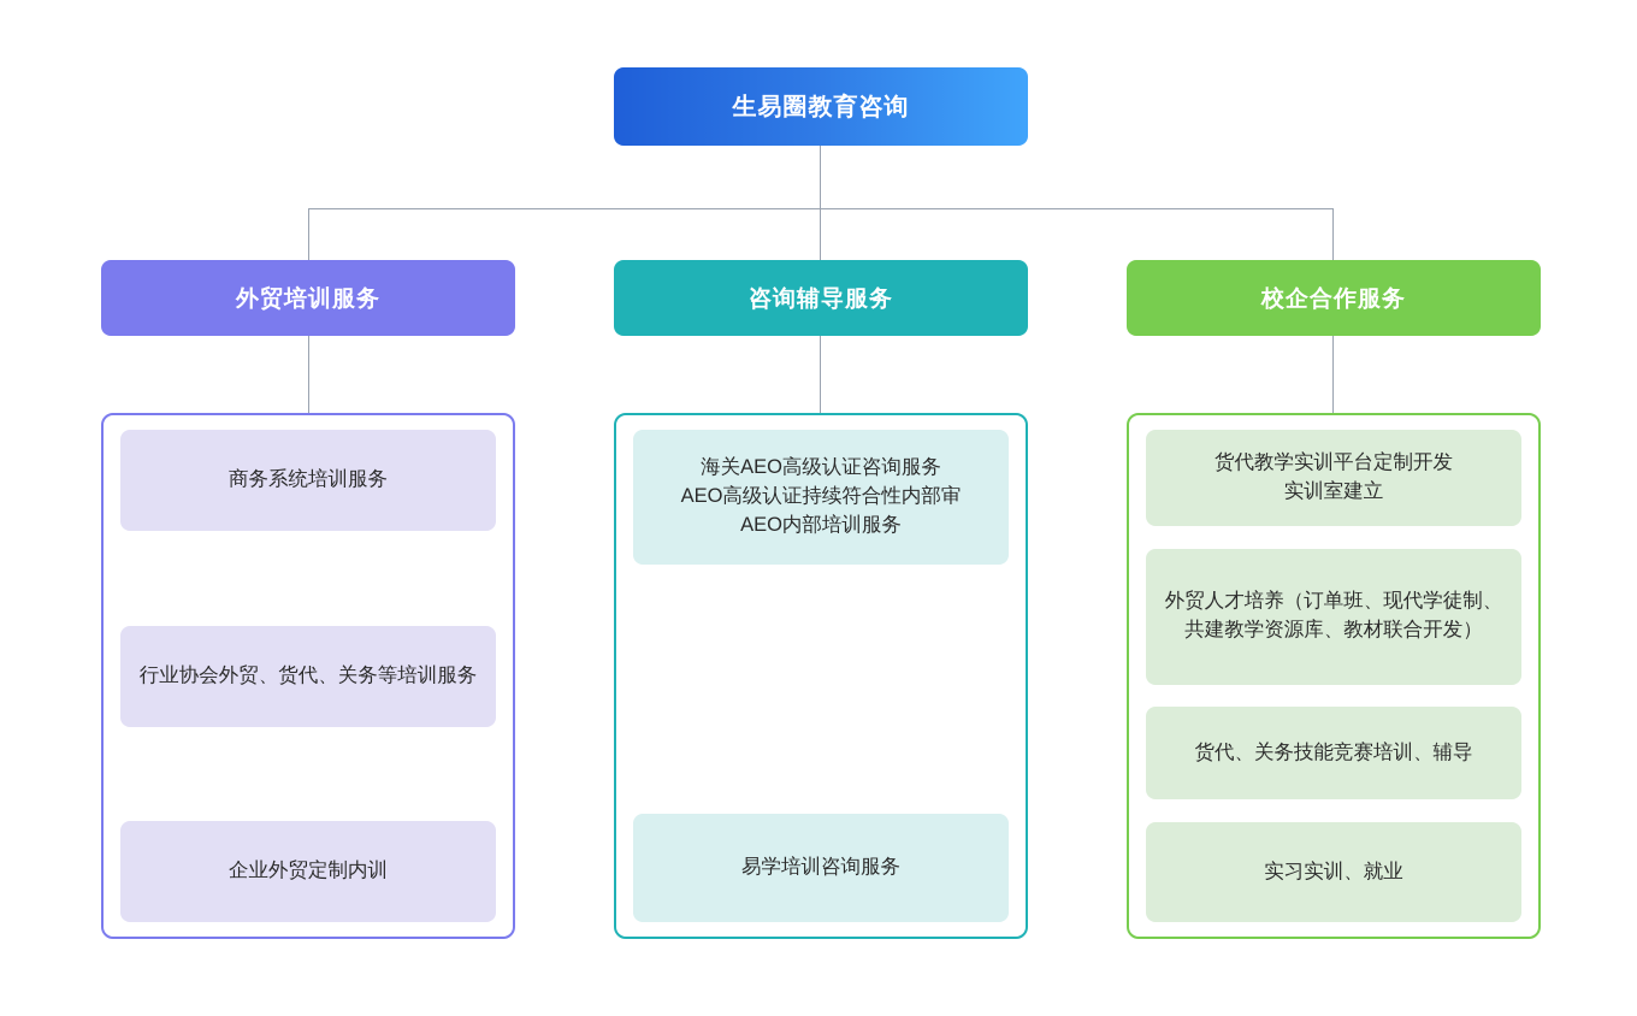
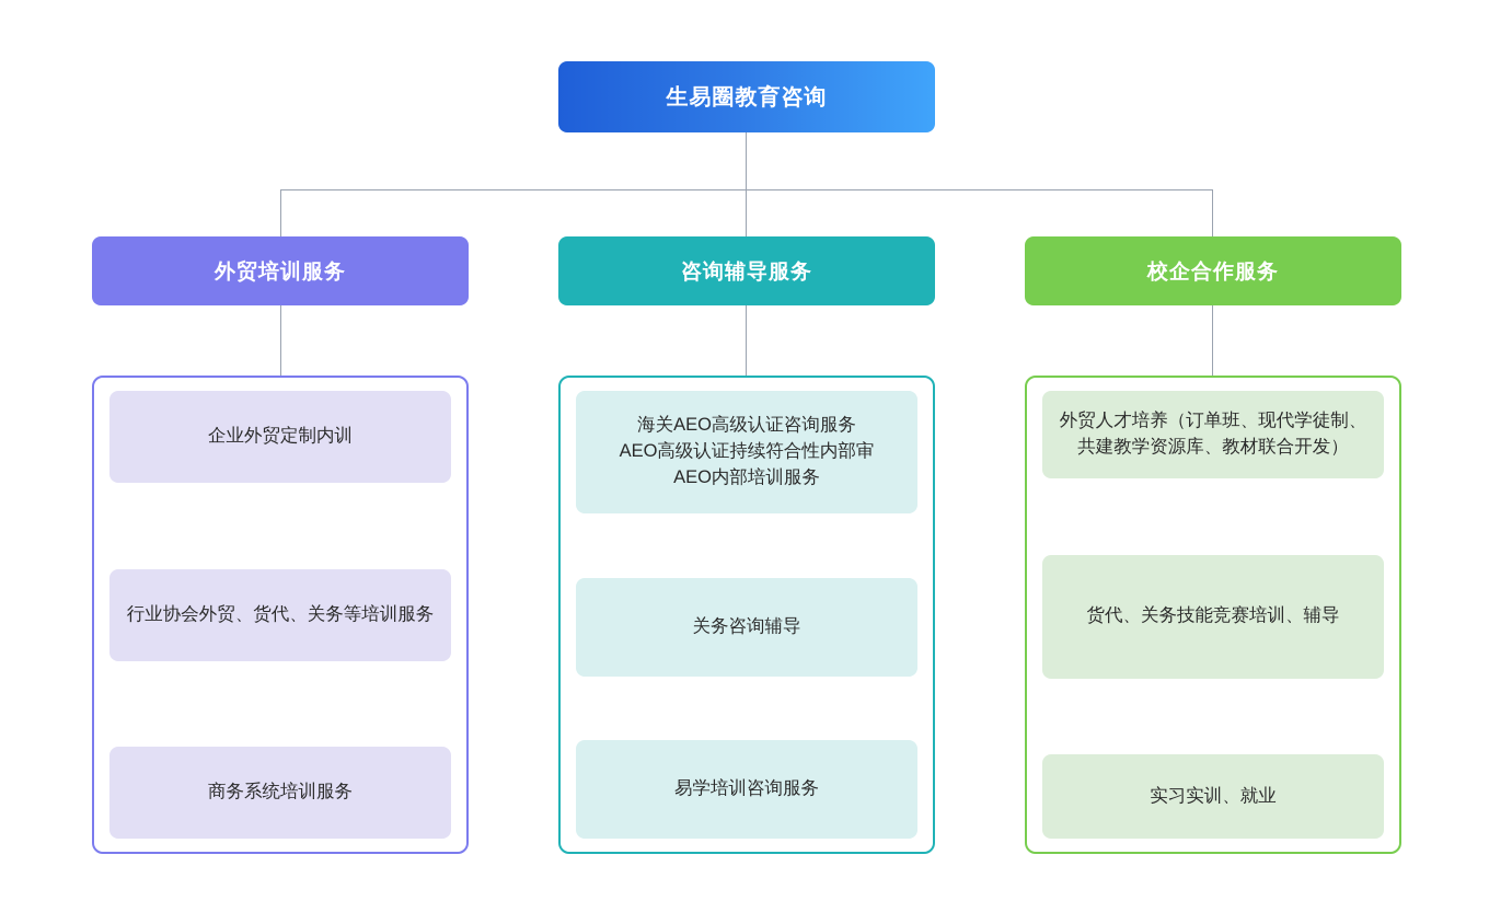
  生易圈教育咨询
  外贸培训服务
- 商务系统培训服务
+ 企业外贸定制内训
  行业协会外贸、货代、关务等培训服务
- 企业外贸定制内训
+ 商务系统培训服务
  咨询辅导服务
  海关AEO高级认证咨询服务
  AEO高级认证持续符合性内部审
  AEO内部培训服务
+ 关务咨询辅导
  易学培训咨询服务
  校企合作服务
- 货代教学实训平台定制开发
- 实训室建立
  外贸人才培养（订单班、现代学徒制、共建教学资源库、教材联合开发）
  货代、关务技能竞赛培训、辅导
  实习实训、就业
